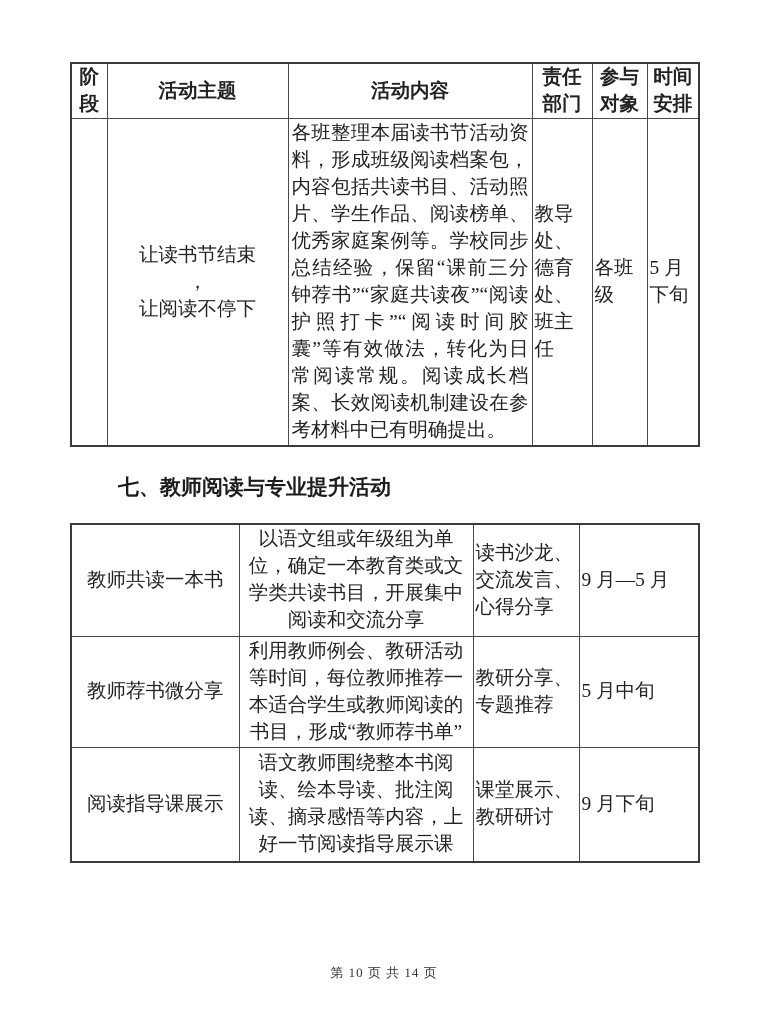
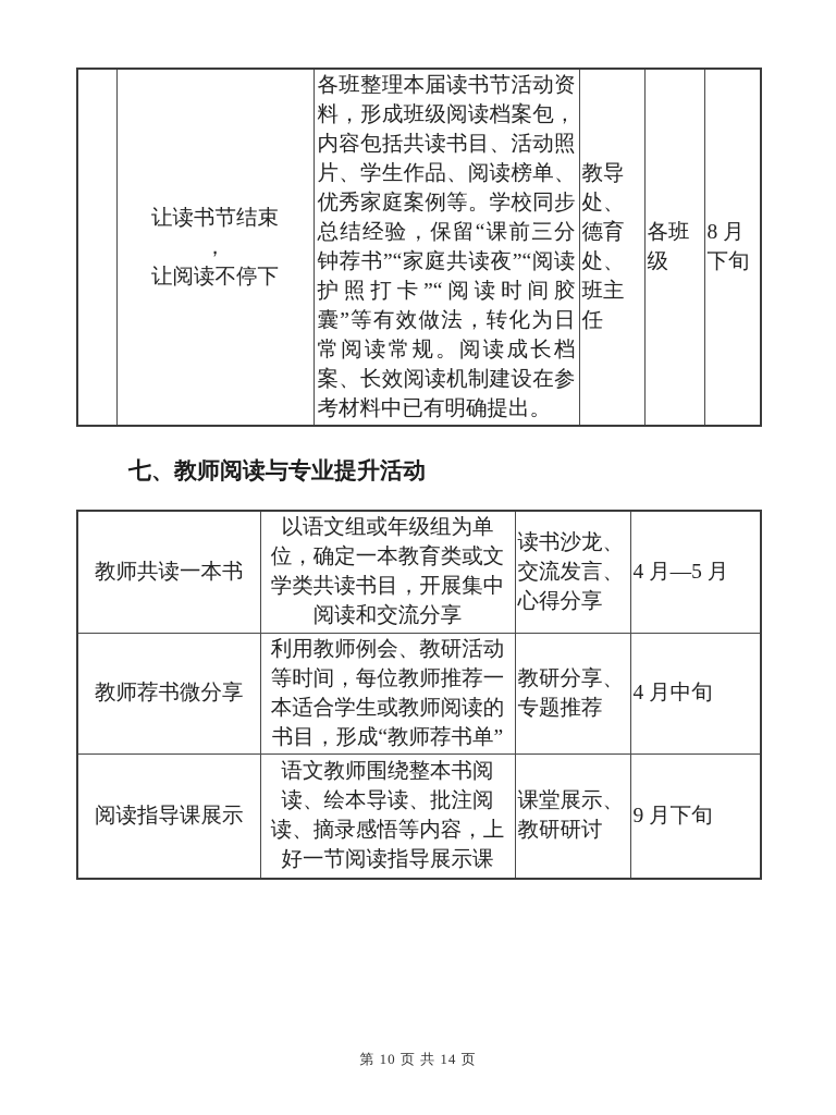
- 阶段	活动主题	活动内容	责任部门	参与对象	时间安排
- 	让读书节结束 ， 让阅读不停下	各班整理本届读书节活动资料，形成班级阅读档案包，内容包括共读书目、活动照片、学生作品、阅读榜单、优秀家庭案例等。学校同步总结经验，保留“课前三分钟荐书”“家庭共读夜”“阅读护照打卡”“阅读时间胶囊”等有效做法，转化为日常阅读常规。阅读成长档案、长效阅读机制建设在参考材料中已有明确提出。	教导处、德育处、班主任	各班级	5 月下旬
+ 	让读书节结束 ， 让阅读不停下	各班整理本届读书节活动资料，形成班级阅读档案包，内容包括共读书目、活动照片、学生作品、阅读榜单、优秀家庭案例等。学校同步总结经验，保留“课前三分钟荐书”“家庭共读夜”“阅读护照打卡”“阅读时间胶囊”等有效做法，转化为日常阅读常规。阅读成长档案、长效阅读机制建设在参考材料中已有明确提出。	教导处、德育处、班主任	各班级	8 月下旬
  七、教师阅读与专业提升活动
- 教师共读一本书	以语文组或年级组为单位，确定一本教育类或文学类共读书目，开展集中阅读和交流分享	读书沙龙、交流发言、心得分享	9 月—5 月
+ 教师共读一本书	以语文组或年级组为单位，确定一本教育类或文学类共读书目，开展集中阅读和交流分享	读书沙龙、交流发言、心得分享	4 月—5 月
- 教师荐书微分享	利用教师例会、教研活动等时间，每位教师推荐一本适合学生或教师阅读的书目，形成“教师荐书单”	教研分享、专题推荐	5 月中旬
+ 教师荐书微分享	利用教师例会、教研活动等时间，每位教师推荐一本适合学生或教师阅读的书目，形成“教师荐书单”	教研分享、专题推荐	4 月中旬
  阅读指导课展示	语文教师围绕整本书阅读、绘本导读、批注阅读、摘录感悟等内容，上好一节阅读指导展示课	课堂展示、教研研讨	9 月下旬
  第 10 页 共 14 页
